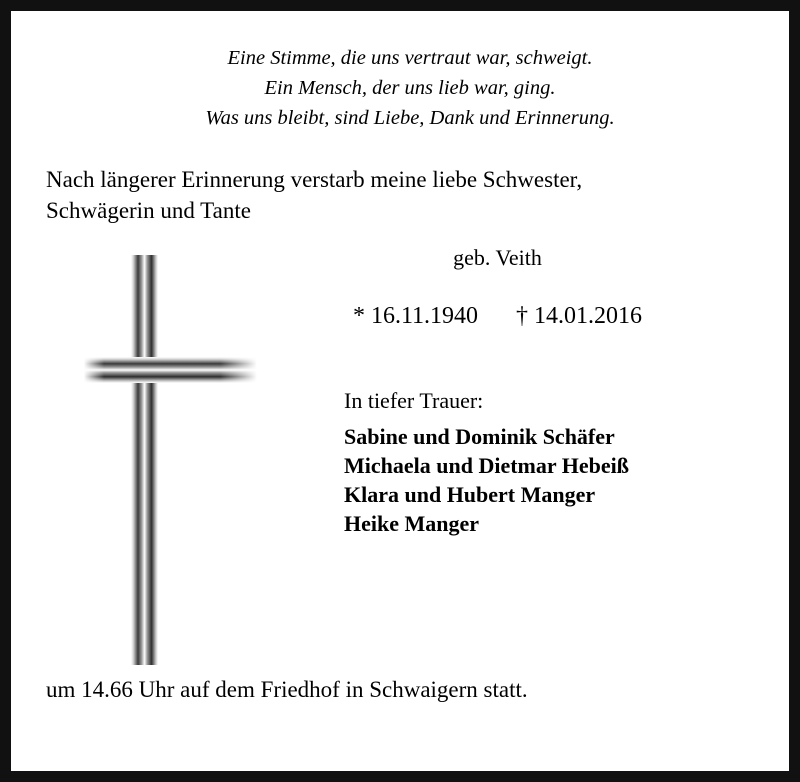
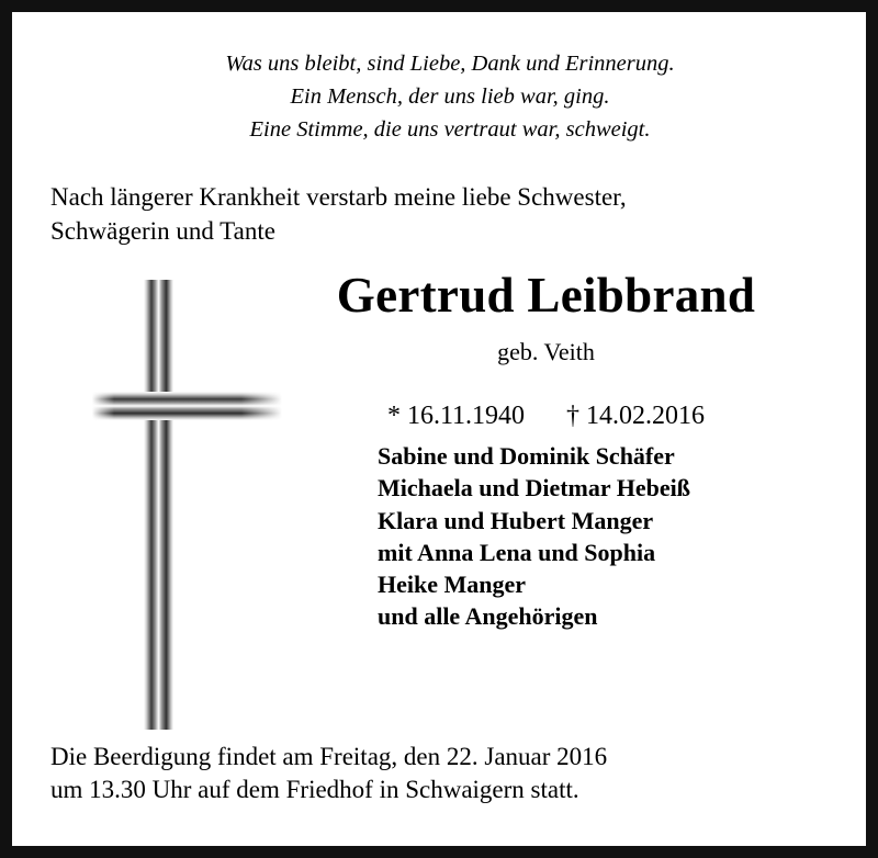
- Eine Stimme, die uns vertraut war, schweigt.
+ Was uns bleibt, sind Liebe, Dank und Erinnerung.
  Ein Mensch, der uns lieb war, ging.
- Was uns bleibt, sind Liebe, Dank und Erinnerung.
+ Eine Stimme, die uns vertraut war, schweigt.
- Nach längerer Erinnerung verstarb meine liebe Schwester,
+ Nach längerer Krankheit verstarb meine liebe Schwester,
  Schwägerin und Tante
+ Gertrud Leibbrand
  geb. Veith
- * 16.11.1940 † 14.01.2016
+ * 16.11.1940 † 14.02.2016
- In tiefer Trauer:
  Sabine und Dominik Schäfer
  Michaela und Dietmar Hebeiß
  Klara und Hubert Manger
+ mit Anna Lena und Sophia
  Heike Manger
+ und alle Angehörigen
+ Die Beerdigung findet am Freitag, den 22. Januar 2016
- um 14.66 Uhr auf dem Friedhof in Schwaigern statt.
+ um 13.30 Uhr auf dem Friedhof in Schwaigern statt.
